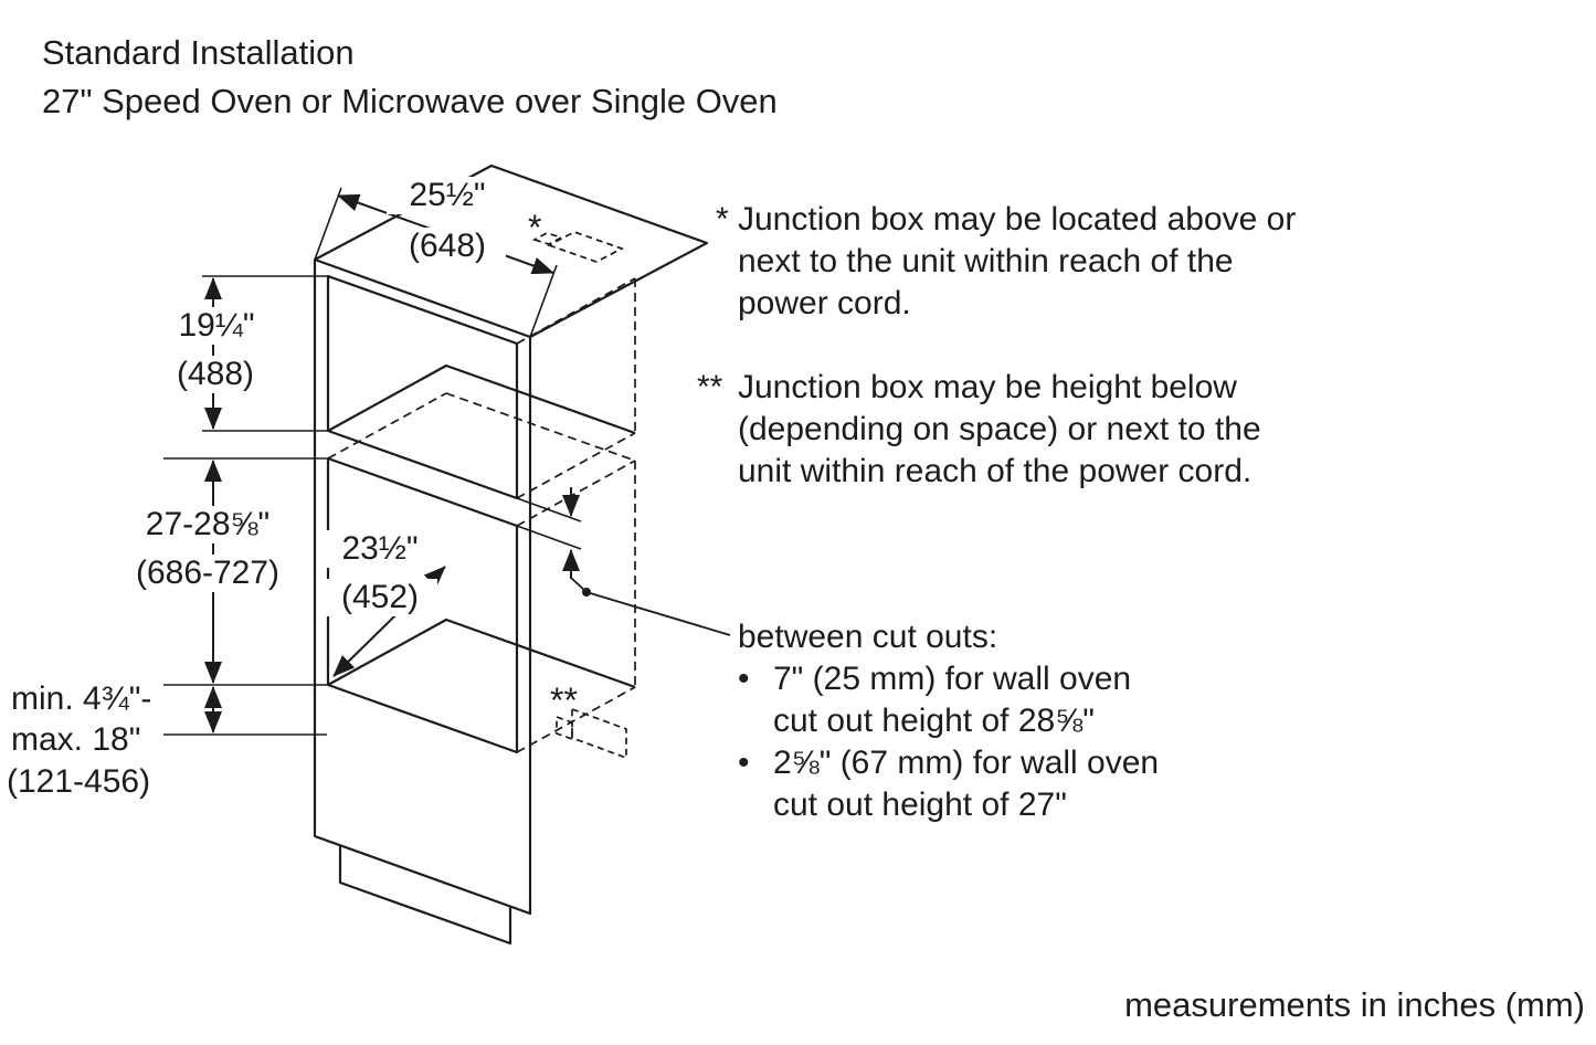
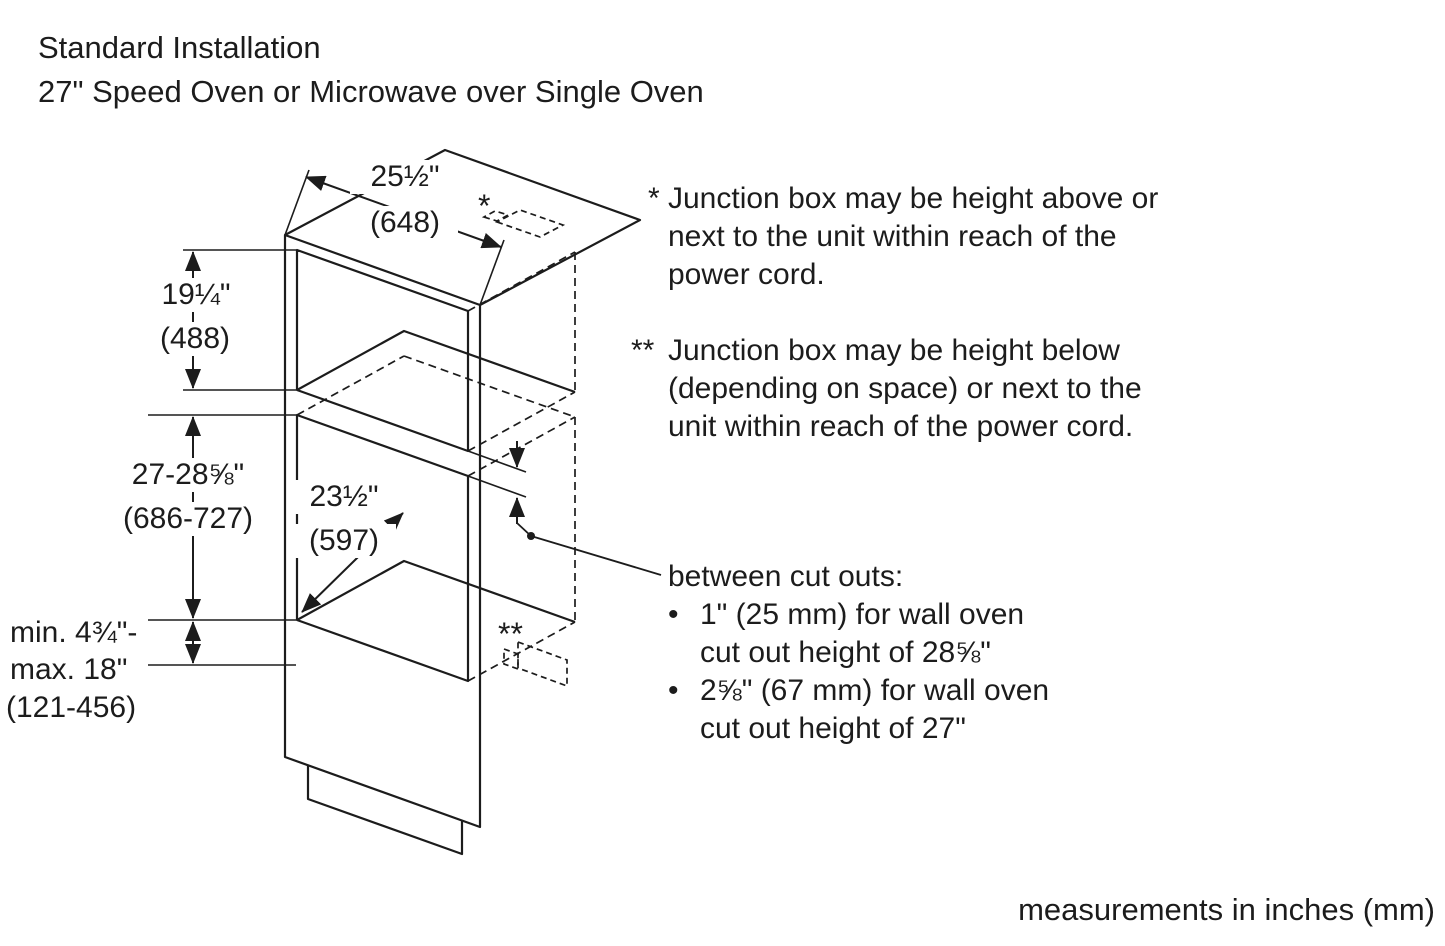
  Standard Installation
  27" Speed Oven or Microwave over Single Oven
  25½"
  (648)
  19¼"
  (488)
  27-28⅝"
  (686-727)
  23½"
- (452)
+ (597)
  min. 4¾"-
  max. 18"
  (121-456)
  *
  **
  *
- Junction box may be located above or
+ Junction box may be height above or
  next to the unit within reach of the
  power cord.
  **
  Junction box may be height below
  (depending on space) or next to the
  unit within reach of the power cord.
  between cut outs:
  •
- 7" (25 mm) for wall oven
+ 1" (25 mm) for wall oven
  cut out height of 28⅝"
  •
  2⅝" (67 mm) for wall oven
  cut out height of 27"
  measurements in inches (mm)
